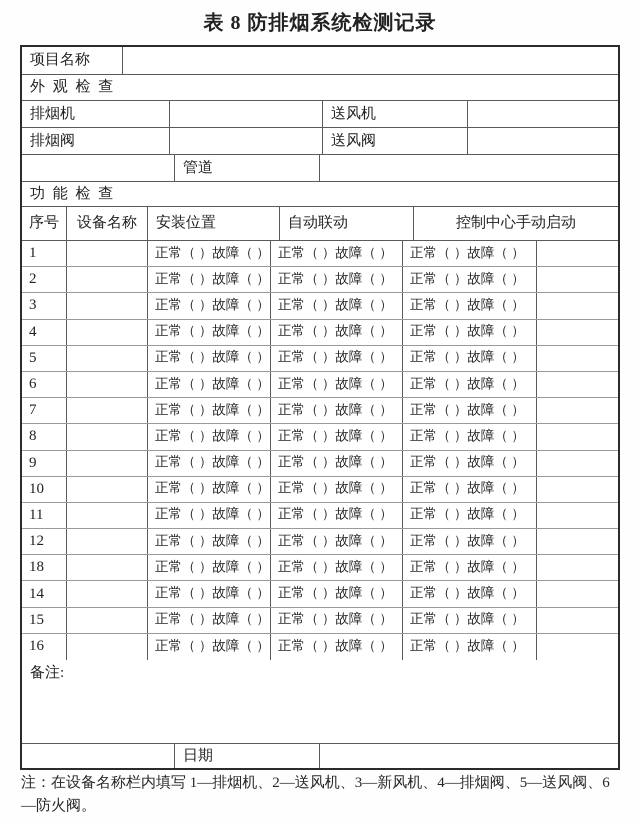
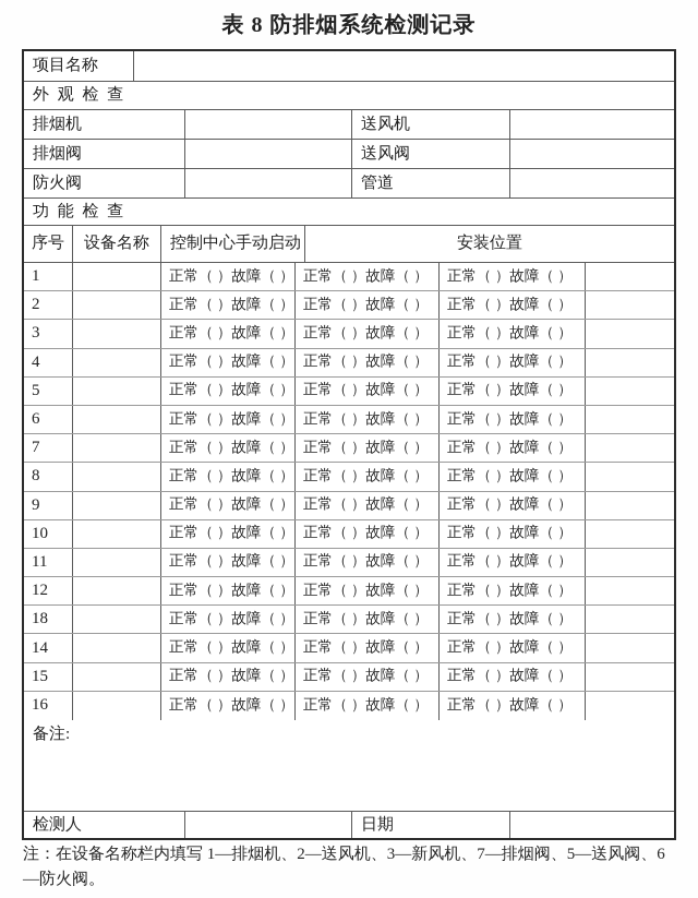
  表 8 防排烟系统检测记录
  项目名称
  外 观 检 查
  排烟机
  送风机
  排烟阀
  送风阀
+ 防火阀
  管道
  功 能 检 查
  序号
  设备名称
- 安装位置
+ 控制中心手动启动
- 自动联动
- 控制中心手动启动
+ 安装位置
  1
  正常（ ）故障（ ）
  正常（ ）故障（ ）
  正常（ ）故障（ ）
  2
  正常（ ）故障（ ）
  正常（ ）故障（ ）
  正常（ ）故障（ ）
  3
  正常（ ）故障（ ）
  正常（ ）故障（ ）
  正常（ ）故障（ ）
  4
  正常（ ）故障（ ）
  正常（ ）故障（ ）
  正常（ ）故障（ ）
  5
  正常（ ）故障（ ）
  正常（ ）故障（ ）
  正常（ ）故障（ ）
  6
  正常（ ）故障（ ）
  正常（ ）故障（ ）
  正常（ ）故障（ ）
  7
  正常（ ）故障（ ）
  正常（ ）故障（ ）
  正常（ ）故障（ ）
  8
  正常（ ）故障（ ）
  正常（ ）故障（ ）
  正常（ ）故障（ ）
  9
  正常（ ）故障（ ）
  正常（ ）故障（ ）
  正常（ ）故障（ ）
  10
  正常（ ）故障（ ）
  正常（ ）故障（ ）
  正常（ ）故障（ ）
  11
  正常（ ）故障（ ）
  正常（ ）故障（ ）
  正常（ ）故障（ ）
  12
  正常（ ）故障（ ）
  正常（ ）故障（ ）
  正常（ ）故障（ ）
  18
  正常（ ）故障（ ）
  正常（ ）故障（ ）
  正常（ ）故障（ ）
  14
  正常（ ）故障（ ）
  正常（ ）故障（ ）
  正常（ ）故障（ ）
  15
  正常（ ）故障（ ）
  正常（ ）故障（ ）
  正常（ ）故障（ ）
  16
  正常（ ）故障（ ）
  正常（ ）故障（ ）
  正常（ ）故障（ ）
  备注:
+ 检测人
  日期
- 注：在设备名称栏内填写 1—排烟机、2—送风机、3—新风机、4—排烟阀、5—送风阀、6—防火阀。
+ 注：在设备名称栏内填写 1—排烟机、2—送风机、3—新风机、7—排烟阀、5—送风阀、6—防火阀。
